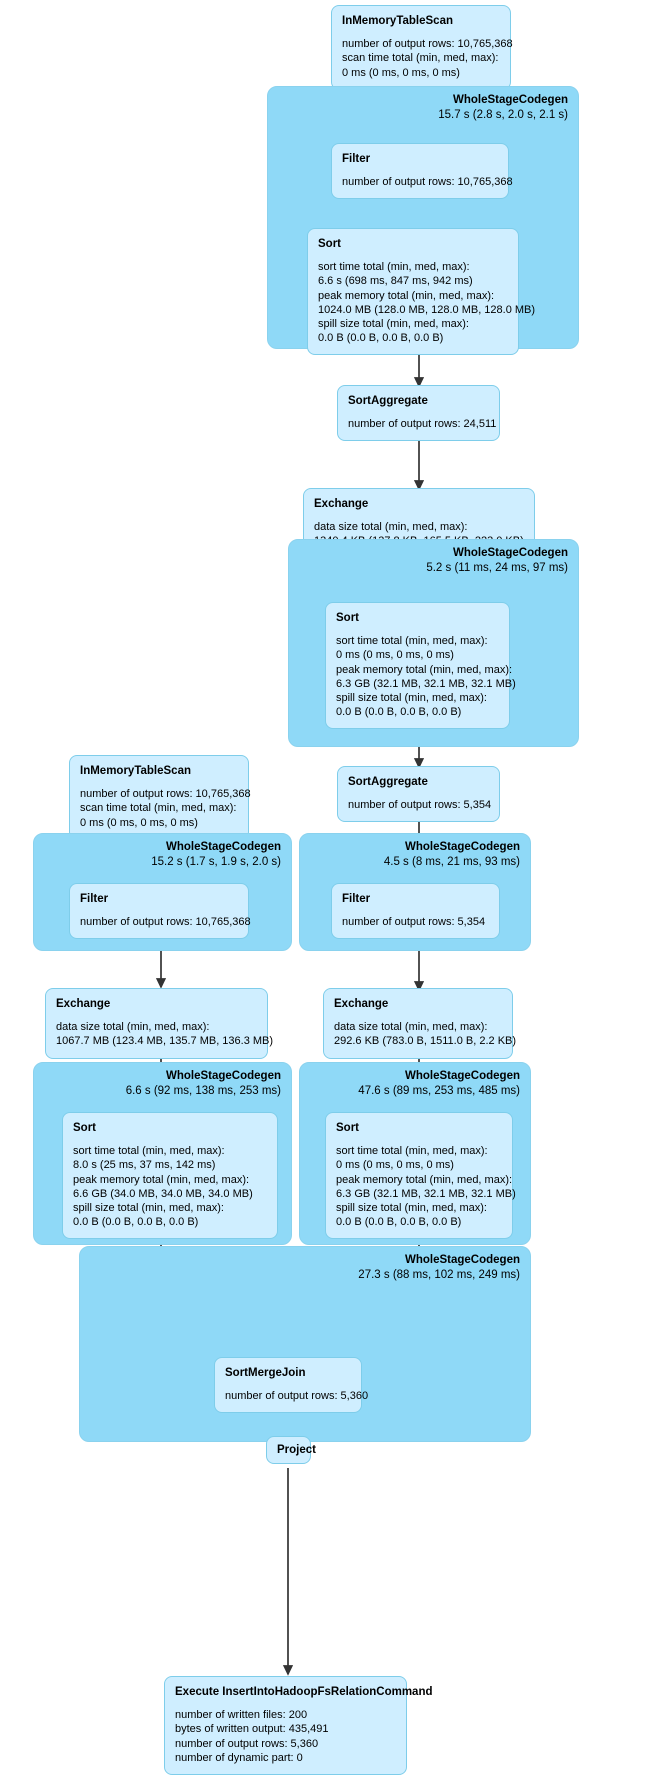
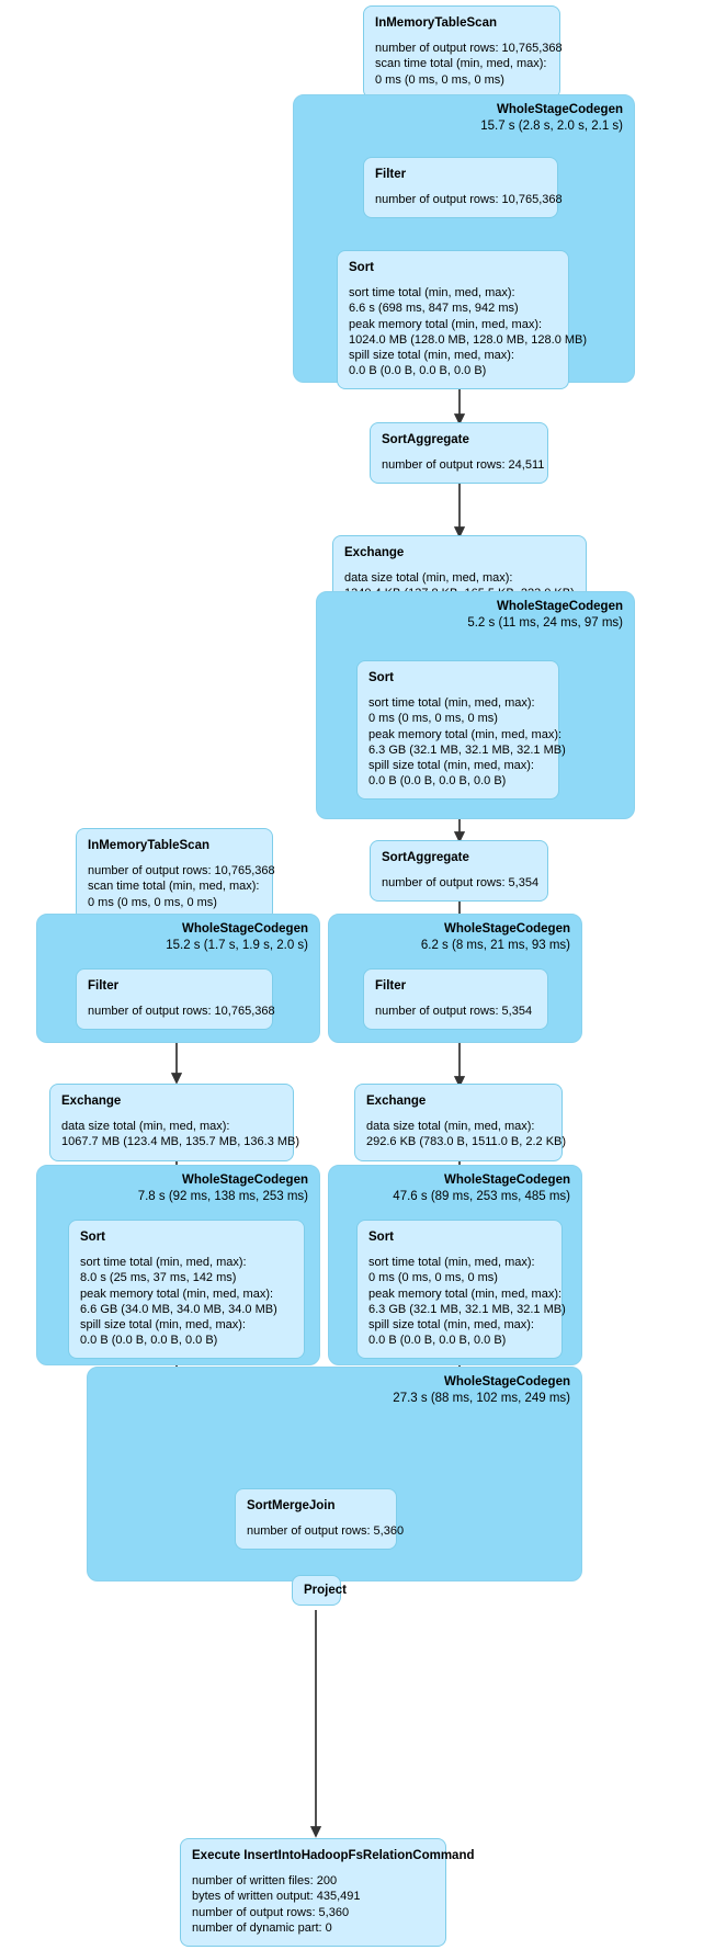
  InMemoryTableScan
  number of output rows: 10,765,368
  scan time total (min, med, max):
  0 ms (0 ms, 0 ms, 0 ms)
  WholeStageCodegen
  15.7 s (2.8 s, 2.0 s, 2.1 s)
  Filter
  number of output rows: 10,765,368
  Sort
  sort time total (min, med, max):
  6.6 s (698 ms, 847 ms, 942 ms)
  peak memory total (min, med, max):
  1024.0 MB (128.0 MB, 128.0 MB, 128.0 MB)
  spill size total (min, med, max):
  0.0 B (0.0 B, 0.0 B, 0.0 B)
  SortAggregate
  number of output rows: 24,511
  Exchange
  data size total (min, med, max):
  WholeStageCodegen
  5.2 s (11 ms, 24 ms, 97 ms)
  Sort
  sort time total (min, med, max):
  0 ms (0 ms, 0 ms, 0 ms)
  peak memory total (min, med, max):
  6.3 GB (32.1 MB, 32.1 MB, 32.1 MB)
  spill size total (min, med, max):
  0.0 B (0.0 B, 0.0 B, 0.0 B)
  SortAggregate
  number of output rows: 5,354
  InMemoryTableScan
  number of output rows: 10,765,368
  scan time total (min, med, max):
  0 ms (0 ms, 0 ms, 0 ms)
  WholeStageCodegen
  15.2 s (1.7 s, 1.9 s, 2.0 s)
  Filter
  number of output rows: 10,765,368
  WholeStageCodegen
- 4.5 s (8 ms, 21 ms, 93 ms)
+ 6.2 s (8 ms, 21 ms, 93 ms)
  Filter
  number of output rows: 5,354
  Exchange
  data size total (min, med, max):
  1067.7 MB (123.4 MB, 135.7 MB, 136.3 MB)
  Exchange
  data size total (min, med, max):
  292.6 KB (783.0 B, 1511.0 B, 2.2 KB)
  WholeStageCodegen
- 6.6 s (92 ms, 138 ms, 253 ms)
+ 7.8 s (92 ms, 138 ms, 253 ms)
  Sort
  sort time total (min, med, max):
  8.0 s (25 ms, 37 ms, 142 ms)
  peak memory total (min, med, max):
  6.6 GB (34.0 MB, 34.0 MB, 34.0 MB)
  spill size total (min, med, max):
  0.0 B (0.0 B, 0.0 B, 0.0 B)
  WholeStageCodegen
  47.6 s (89 ms, 253 ms, 485 ms)
  Sort
  sort time total (min, med, max):
  0 ms (0 ms, 0 ms, 0 ms)
  peak memory total (min, med, max):
  6.3 GB (32.1 MB, 32.1 MB, 32.1 MB)
  spill size total (min, med, max):
  0.0 B (0.0 B, 0.0 B, 0.0 B)
  WholeStageCodegen
  27.3 s (88 ms, 102 ms, 249 ms)
  SortMergeJoin
  number of output rows: 5,360
  Project
  Execute InsertIntoHadoopFsRelationCommand
  number of written files: 200
  bytes of written output: 435,491
  number of output rows: 5,360
  number of dynamic part: 0
